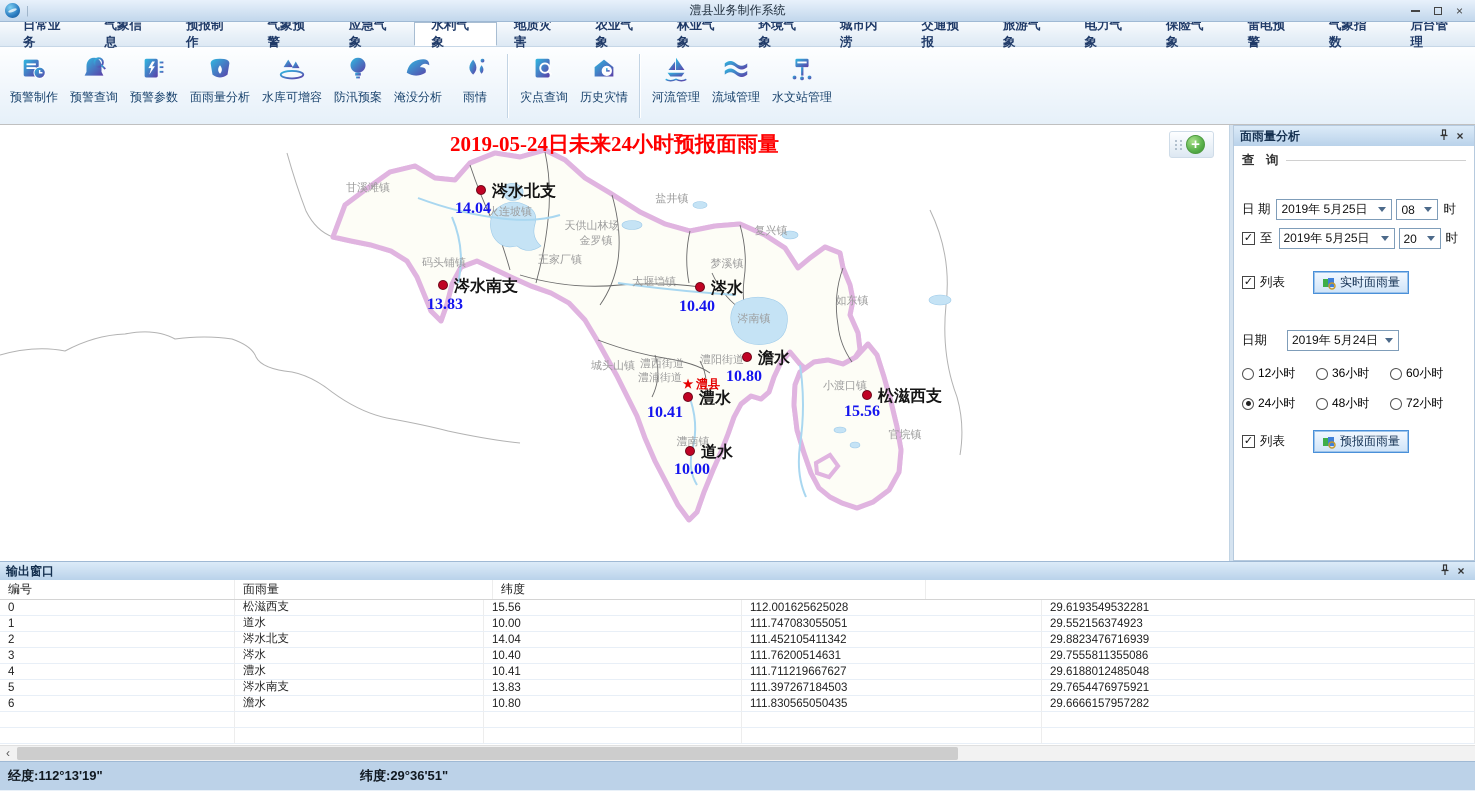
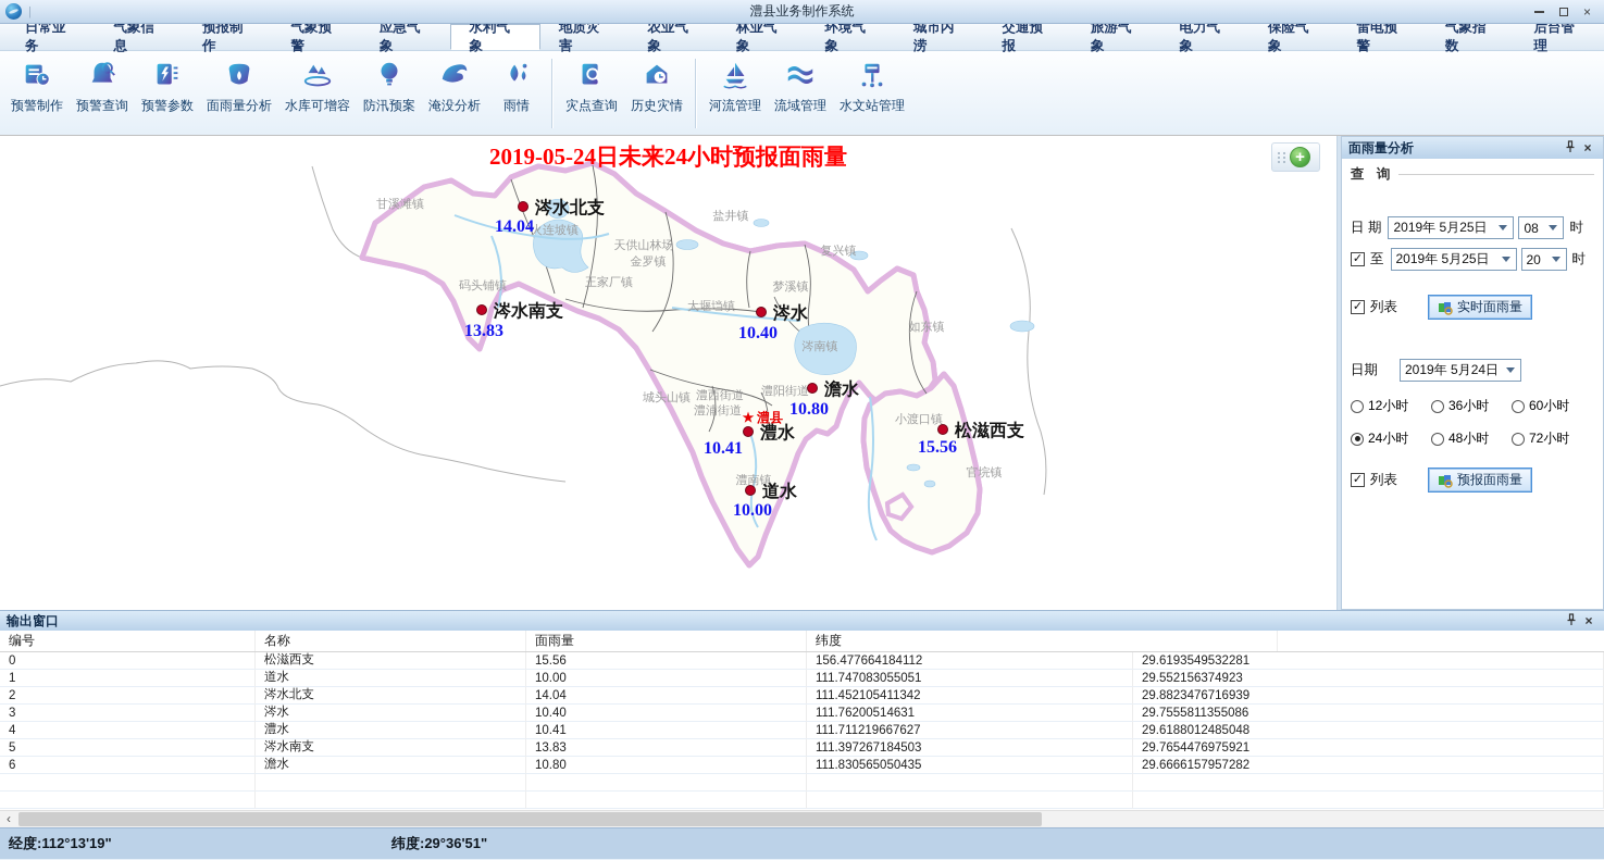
  |
  澧县业务制作系统
  ×
  日常业务
  气象信息
  预报制作
  气象预警
  应急气象
  水利气象
  地质灾害
  农业气象
  林业气象
  环境气象
  城市内涝
  交通预报
  旅游气象
  电力气象
  保险气象
  雷电预警
  气象指数
  后台管理
  预警制作
  预警查询
  预警参数
  面雨量分析
  水库可增容
  防汛预案
  淹没分析
  雨情
  灾点查询
  历史灾情
  河流管理
  流域管理
  水文站管理
  2019-05-24日未来24小时预报面雨量
  +
  甘溪滩镇
  火连坡镇
  天供山林场
  金罗镇
  盐井镇
  复兴镇
  码头铺镇
  王家厂镇
  大堰垱镇
  梦溪镇
  涔南镇
  如东镇
  城头山镇
  澧西街道
  澧阳街道
  澧浦街道
  小渡口镇
  官垸镇
  澧南镇
  涔水北支
  14.04
  涔水南支
  13.83
  涔水
  10.40
  澹水
  10.80
  澧水
  10.41
  道水
  10.00
  松滋西支
  15.56
  ★
  澧县
  面雨量分析
  ×
  查 询
  日 期
  2019年 5月25日
  08
  时
  ✓
  至
  2019年 5月25日
  20
  时
  ✓
  列表
  实时面雨量
  日期
  2019年 5月24日
  12小时
  36小时
  60小时
  24小时
  48小时
  72小时
  ✓
  列表
  预报面雨量
  输出窗口
  ×
  编号
+ 名称
  面雨量
  纬度
  0
  松滋西支
  15.56
- 112.001625625028
+ 156.477664184112
  29.6193549532281
  1
  道水
  10.00
  111.747083055051
  29.552156374923
  2
  涔水北支
  14.04
  111.452105411342
  29.8823476716939
  3
  涔水
  10.40
  111.76200514631
  29.7555811355086
  4
  澧水
  10.41
  111.711219667627
  29.6188012485048
  5
  涔水南支
  13.83
  111.397267184503
  29.7654476975921
  6
  澹水
  10.80
  111.830565050435
  29.6666157957282
  ‹
  经度:112°13'19"
  纬度:29°36'51"
